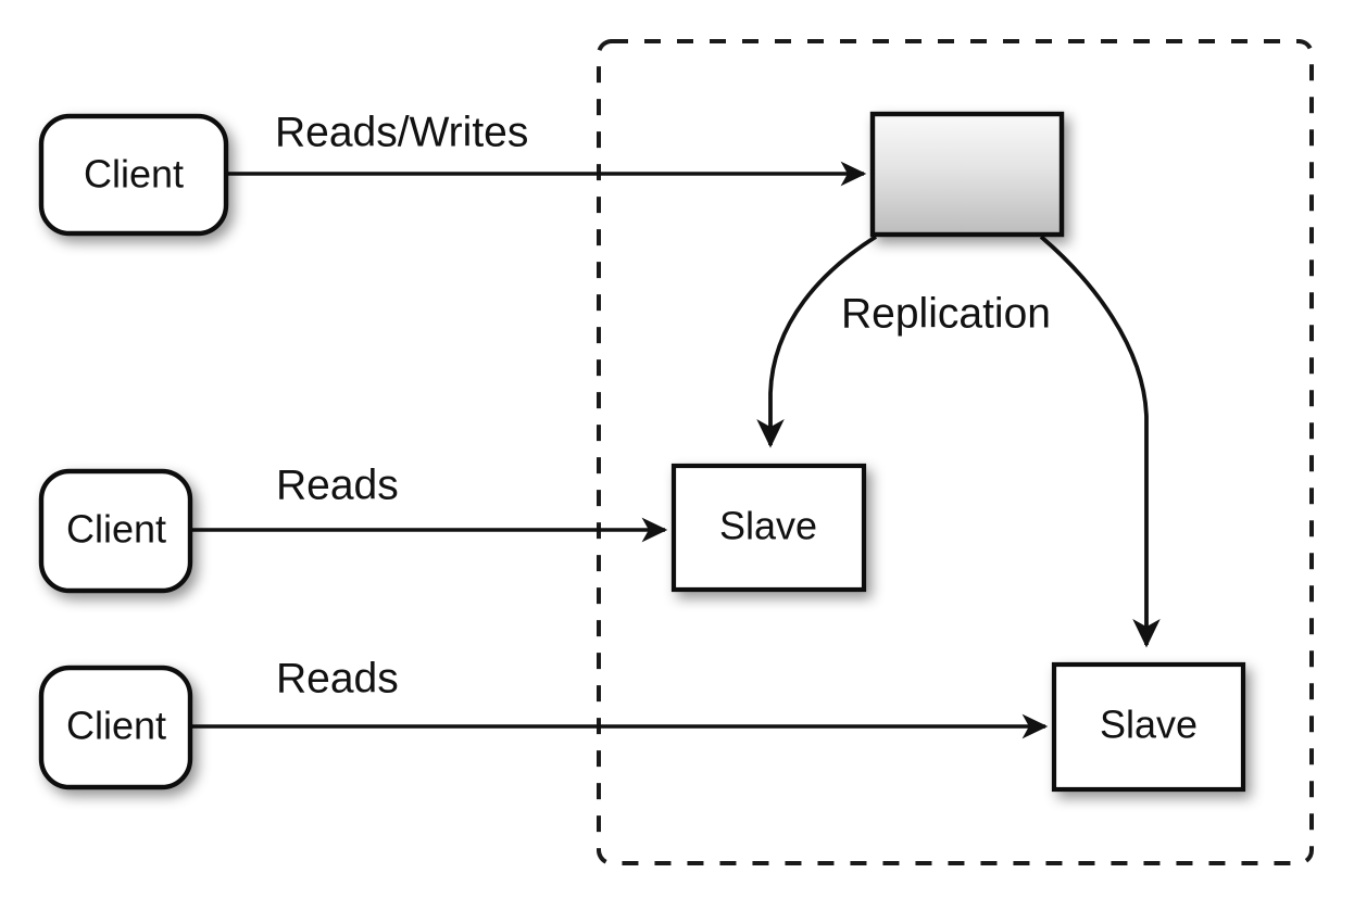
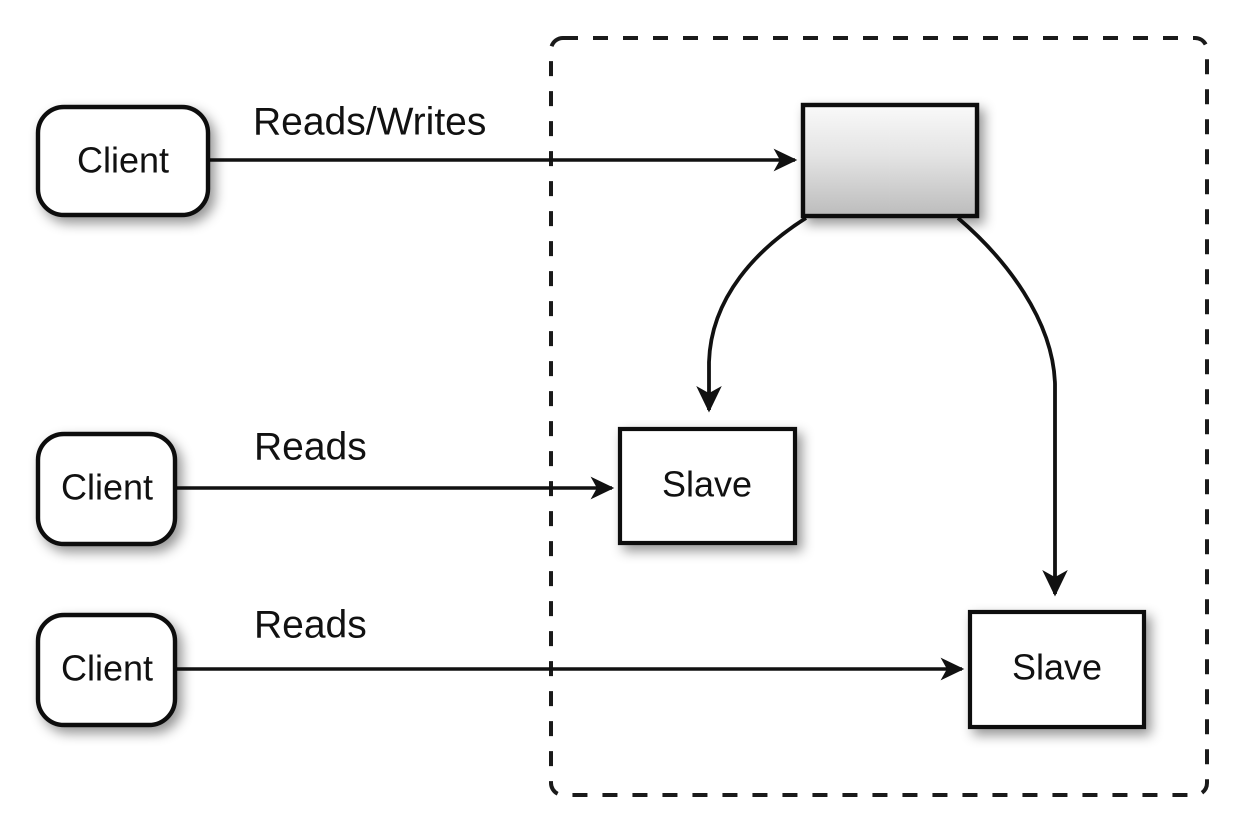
  Client
  Client
  Client
  Slave
  Slave
  Reads/Writes
- Replication
  Reads
  Reads
